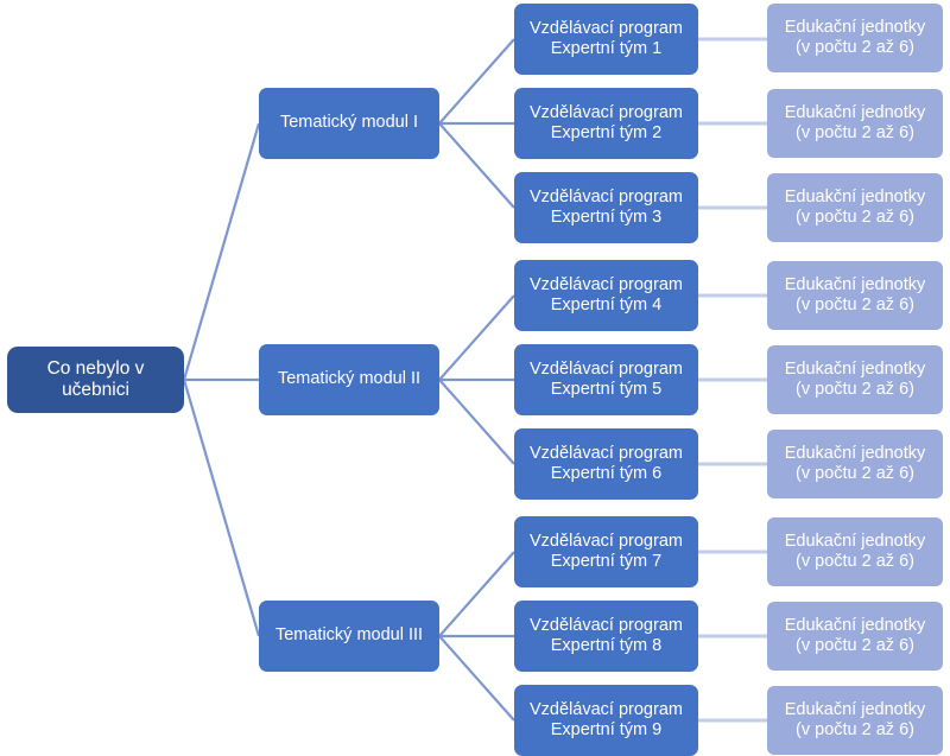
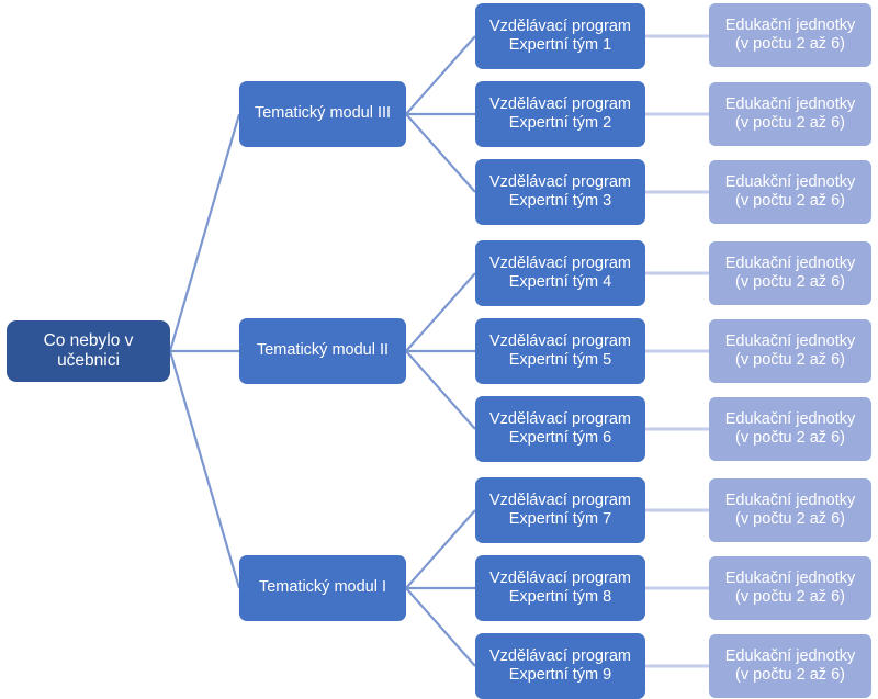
  Co nebylo v
  učebnici
- Tematický modul I
+ Tematický modul III
  Tematický modul II
- Tematický modul III
+ Tematický modul I
  Vzdělávací program
  Expertní tým 1
  Vzdělávací program
  Expertní tým 2
  Vzdělávací program
  Expertní tým 3
  Vzdělávací program
  Expertní tým 4
  Vzdělávací program
  Expertní tým 5
  Vzdělávací program
  Expertní tým 6
  Vzdělávací program
  Expertní tým 7
  Vzdělávací program
  Expertní tým 8
  Vzdělávací program
  Expertní tým 9
  Edukační jednotky
  (v počtu 2 až 6)
  Edukační jednotky
  (v počtu 2 až 6)
  Eduakční jednotky
  (v počtu 2 až 6)
  Edukační jednotky
  (v počtu 2 až 6)
  Edukační jednotky
  (v počtu 2 až 6)
  Edukační jednotky
  (v počtu 2 až 6)
  Edukační jednotky
  (v počtu 2 až 6)
  Edukační jednotky
  (v počtu 2 až 6)
  Edukační jednotky
  (v počtu 2 až 6)
